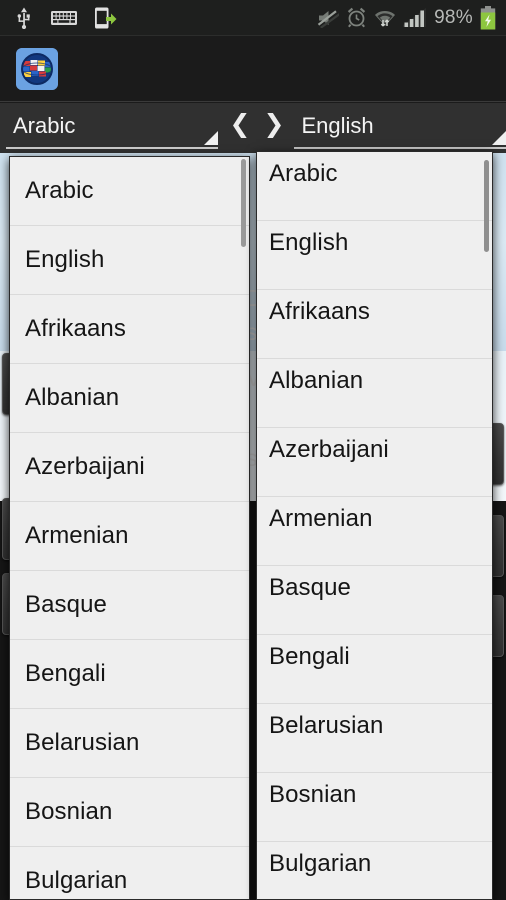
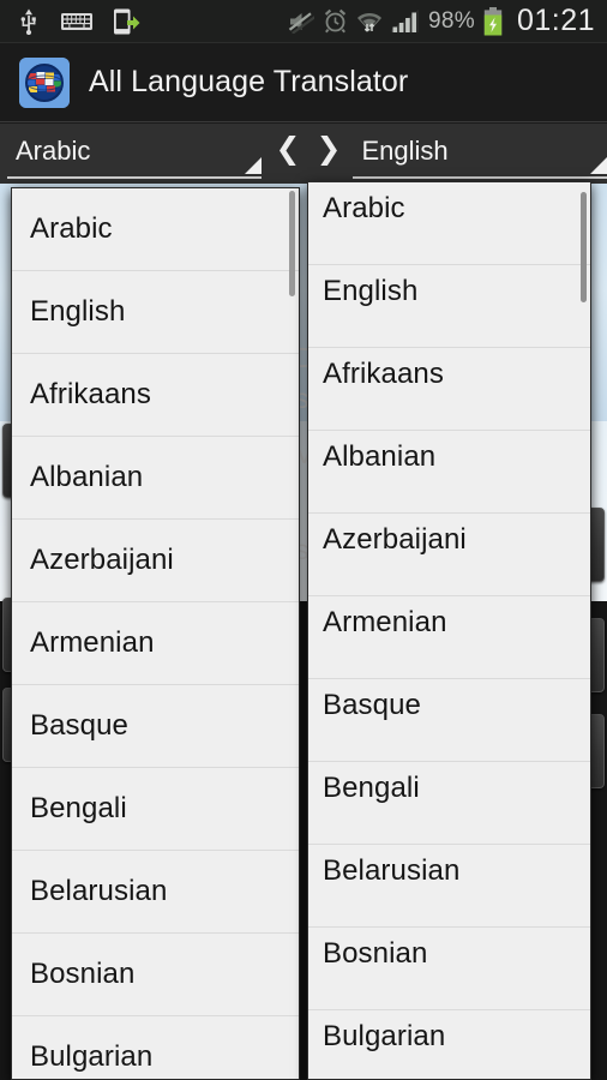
  98%
+ 01:21
+ All Language Translator
  Arabic
  ❮
  ❯
  English
  D
  s
  V
  s
  Arabic
  English
  Afrikaans
  Albanian
  Azerbaijani
  Armenian
  Basque
  Bengali
  Belarusian
  Bosnian
  Bulgarian
  Arabic
  English
  Afrikaans
  Albanian
  Azerbaijani
  Armenian
  Basque
  Bengali
  Belarusian
  Bosnian
  Bulgarian
